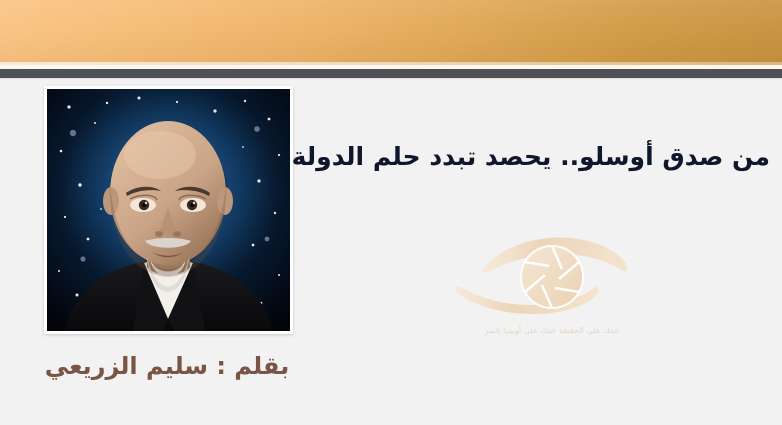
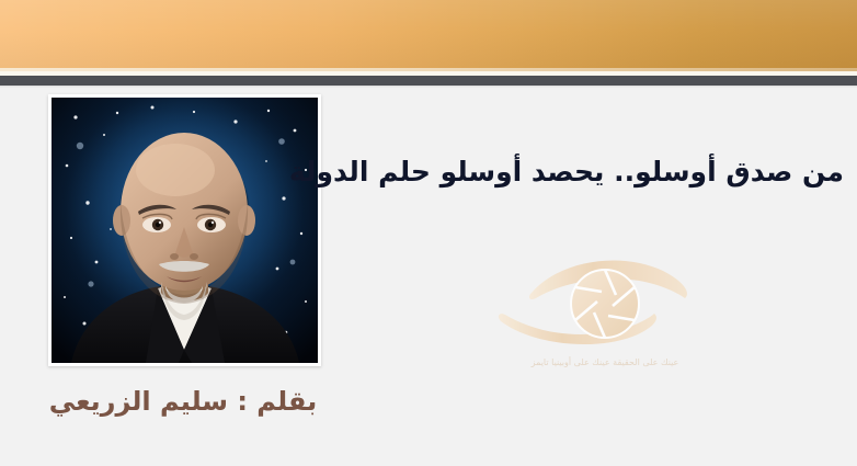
- من صدق أوسلو.. يحصد تبدد حلم الدولة
+ من صدق أوسلو.. يحصد أوسلو حلم الدولة
  بقلم : سليم الزريعي
  عينك على الحقيقة عينك علىوبينيا تايمز
